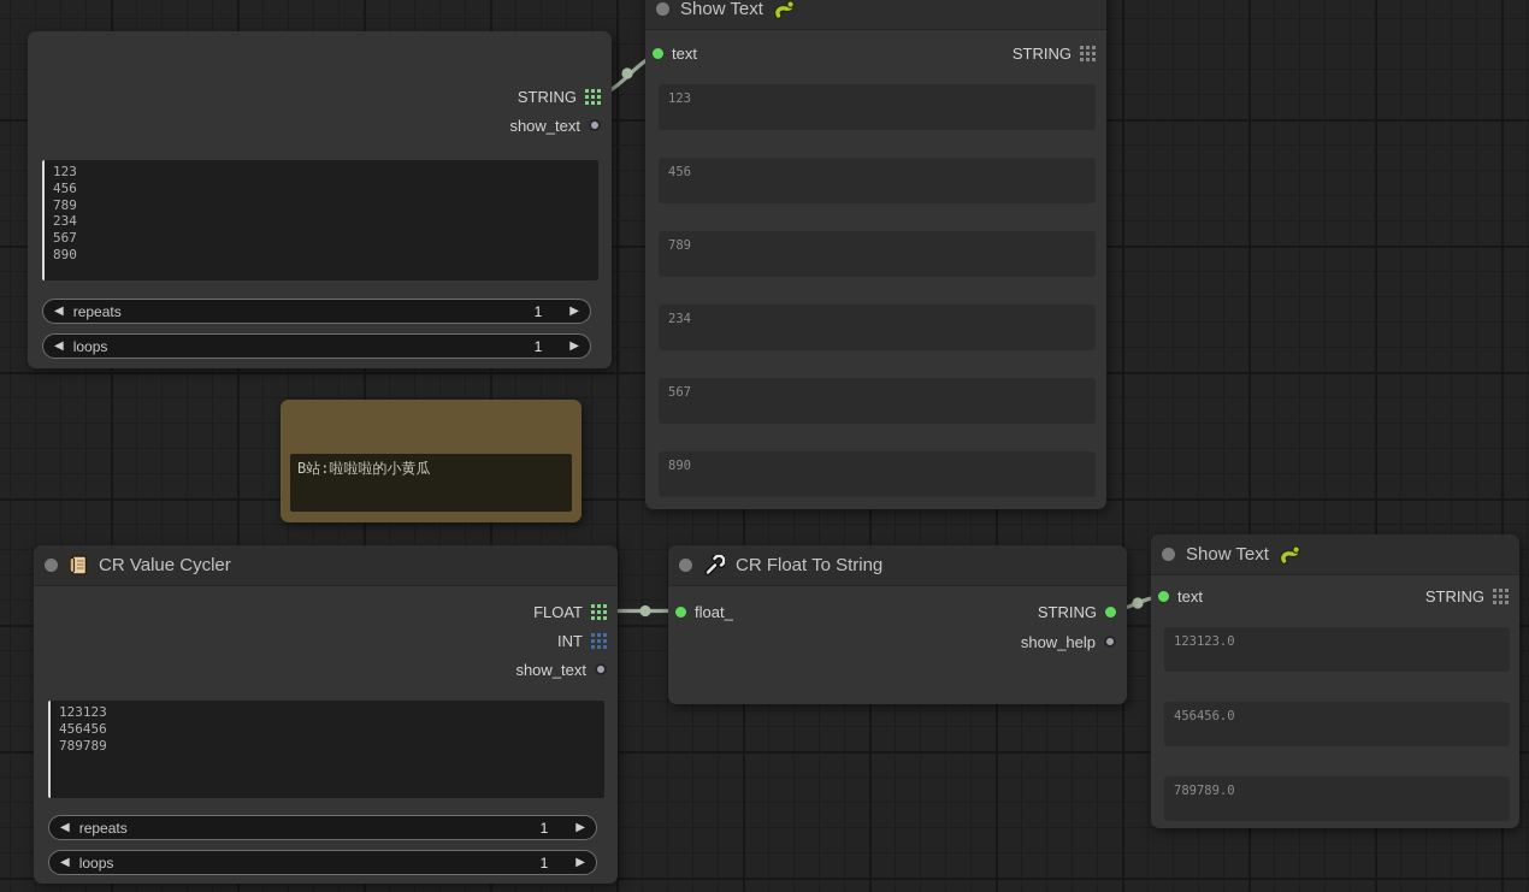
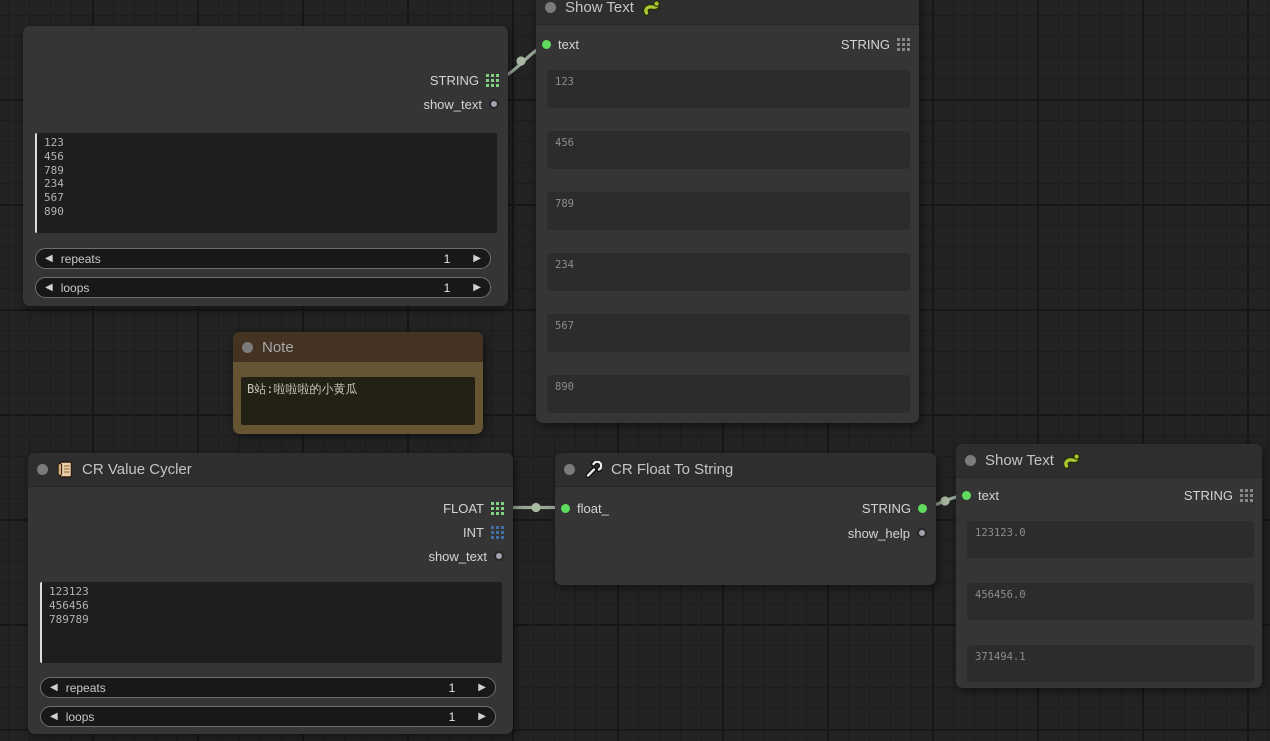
  STRING
  show_text
  123
  456
  789
  234
  567
  890
  ◀
  repeats
  1
  ▶
  ◀
  loops
  1
  ▶
  Show Text
  text
  STRING
  123
  456
  789
  234
  567
  890
+ Note
  B站:啦啦啦的小黄瓜
  CR Value Cycler
  FLOAT
  INT
  show_text
  123123
  456456
  789789
  ◀
  repeats
  1
  ▶
  ◀
  loops
  1
  ▶
  CR Float To String
  float_
  STRING
  show_help
  Show Text
  text
  STRING
  123123.0
  456456.0
- 789789.0
+ 371494.1
